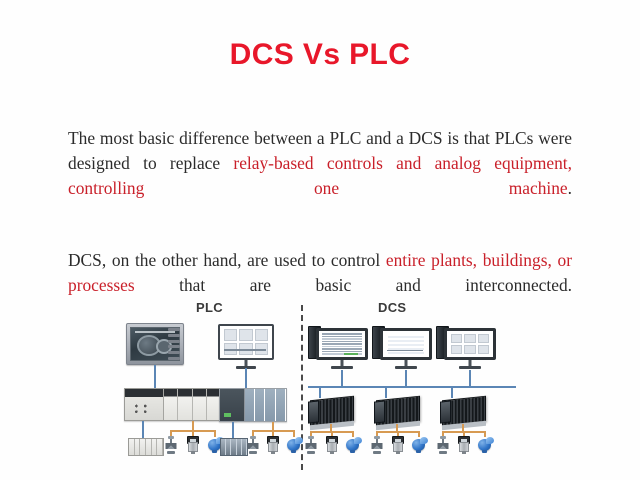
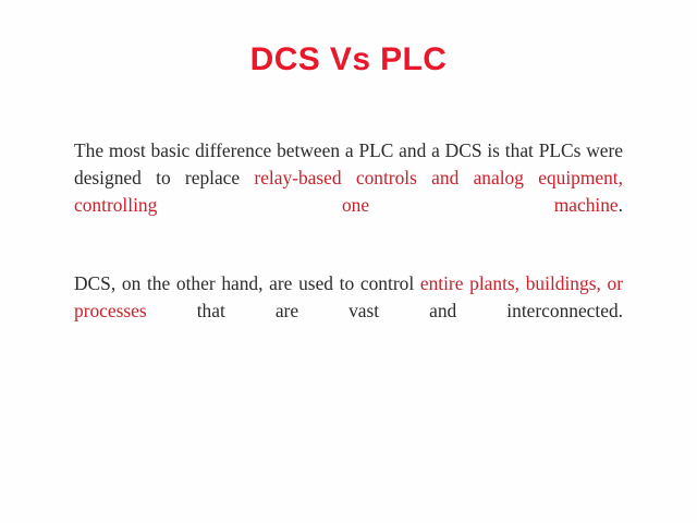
  DCS Vs PLC
  The most basic difference between a PLC and a DCS is that PLCs were designed to replace relay-based controls and analog equipment, controlling one machine.
- DCS, on the other hand, are used to control entire plants, buildings, or processes that are basic and interconnected.
+ DCS, on the other hand, are used to control entire plants, buildings, or processes that are vast and interconnected.
- PLC
- DCS
